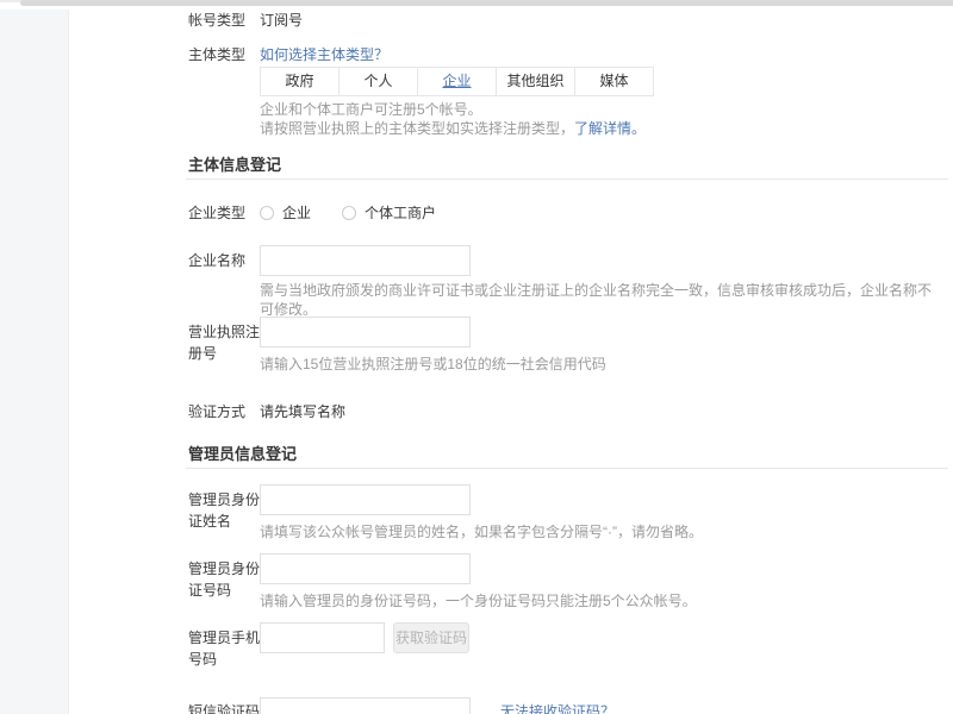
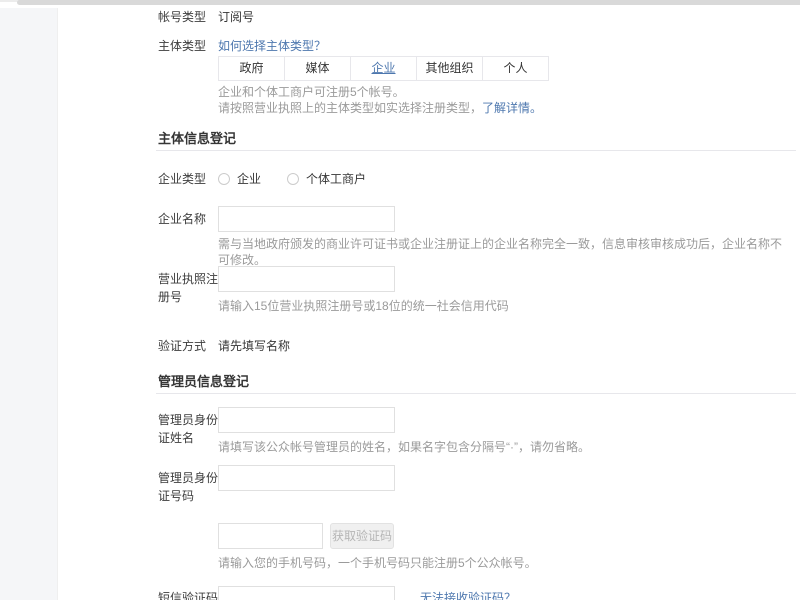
  帐号类型
  订阅号
  主体类型
  如何选择主体类型？
  政府
- 个人
+ 媒体
  企业
  其他组织
- 媒体
+ 个人
  企业和个体工商户可注册5个帐号。
  请按照营业执照上的主体类型如实选择注册类型，了解详情。
  主体信息登记
  企业类型
  企业
  个体工商户
  企业名称
  需与当地政府颁发的商业许可证书或企业注册证上的企业名称完全一致，信息审核审核成功后，企业名称不可修改。
  营业执照注册号
  请输入15位营业执照注册号或18位的统一社会信用代码
  验证方式
  请先填写名称
  管理员信息登记
  管理员身份证姓名
  请填写该公众帐号管理员的姓名，如果名字包含分隔号“·”，请勿省略。
  管理员身份证号码
- 请输入管理员的身份证号码，一个身份证号码只能注册5个公众帐号。
- 管理员手机号码
  获取验证码
+ 请输入您的手机号码，一个手机号码只能注册5个公众帐号。
  短信验证码
  无法接收验证码？
